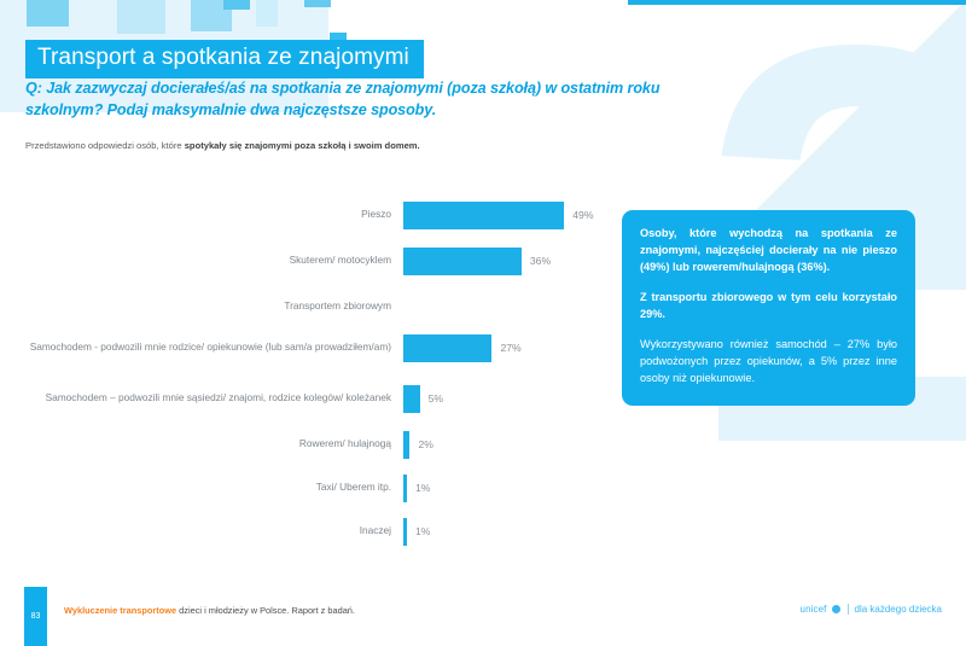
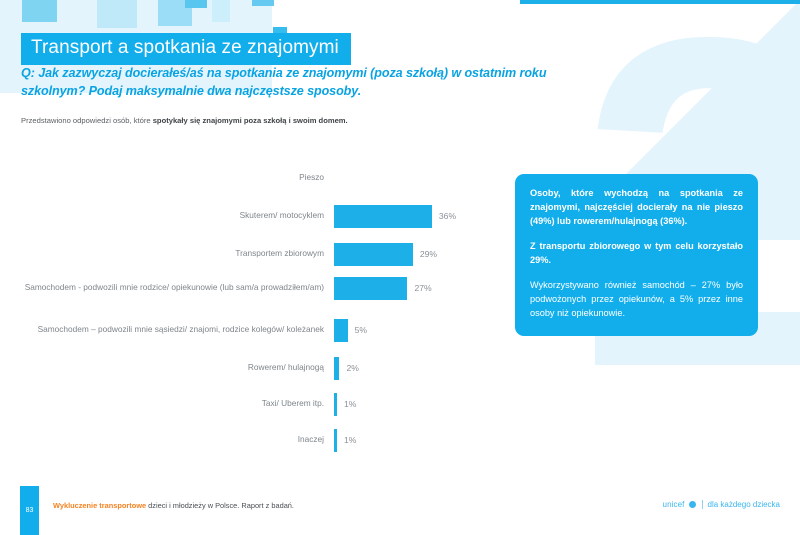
  Transport a spotkania ze znajomymi
  Q: Jak zazwyczaj docierałeś/aś na spotkania ze znajomymi (poza szkołą) w ostatnim roku szkolnym? Podaj maksymalnie dwa najczęstsze sposoby.
  Przedstawiono odpowiedzi osób, które spotykały się znajomymi poza szkołą i swoim domem.
  Pieszo
- 49%
  Skuterem/ motocyklem
  36%
  Transportem zbiorowym
+ 29%
  Samochodem - podwozili mnie rodzice/ opiekunowie (lub sam/a prowadziłem/am)
  27%
  Samochodem – podwozili mnie sąsiedzi/ znajomi, rodzice kolegów/ koleżanek
  5%
  Rowerem/ hulajnogą
  2%
  Taxi/ Uberem itp.
  1%
  Inaczej
  1%
  Osoby, które wychodzą na spotkania ze znajomymi, najczęściej docierały na nie pieszo (49%) lub rowerem/hulajnogą (36%).
  Z transportu zbiorowego w tym celu korzystało 29%.
  Wykorzystywano również samochód – 27% było podwożonych przez opiekunów, a 5% przez inne osoby niż opiekunowie.
  Wykluczenie transportowe dzieci i młodzieży w Polsce. Raport z badań.
  unicef
  dla każdego dziecka
